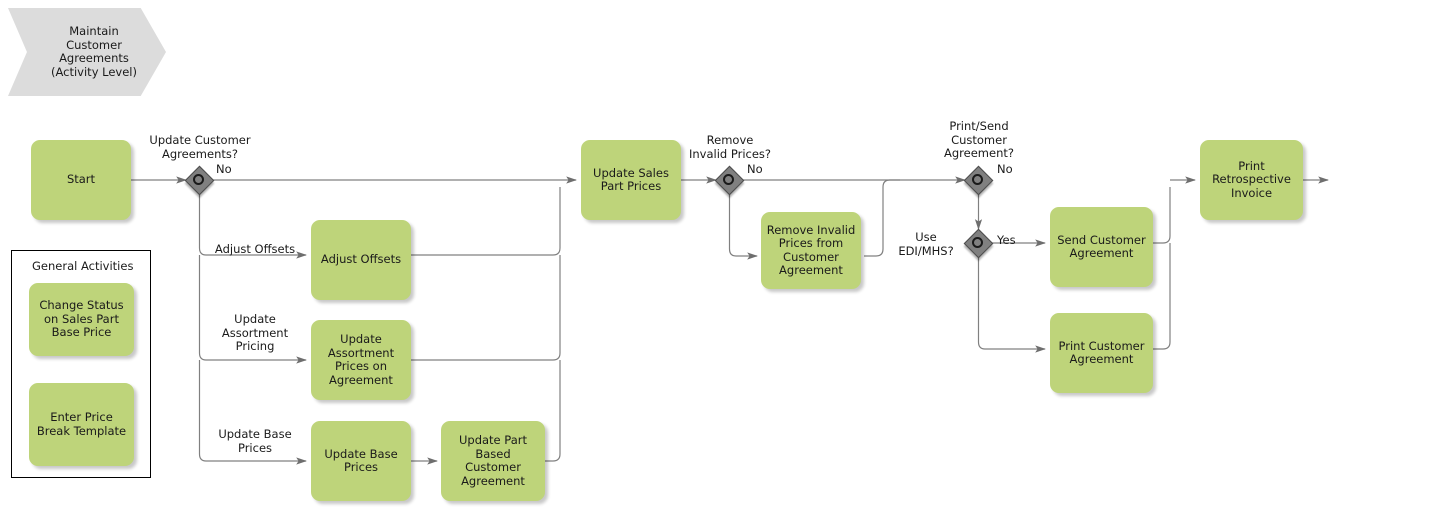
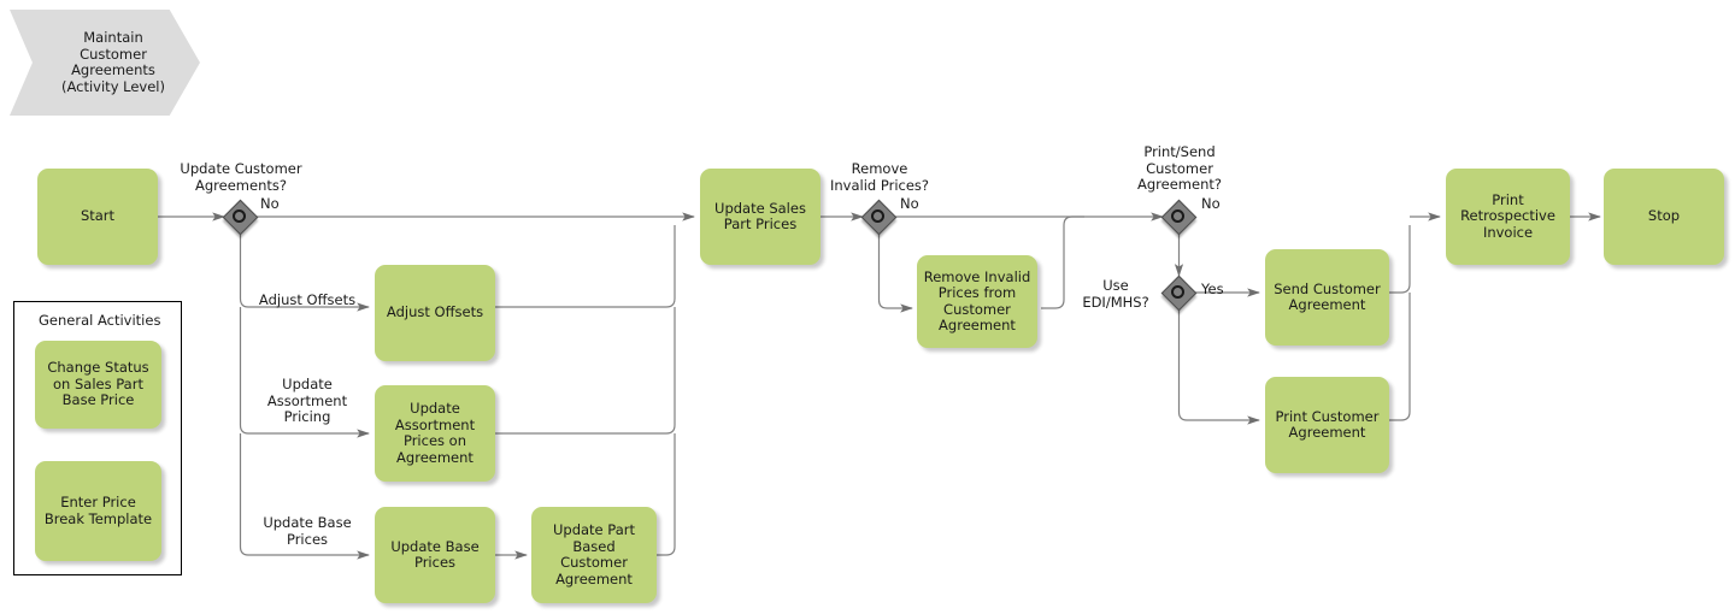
  Maintain
  Customer
  Agreements
  (Activity Level)
  General Activities
  Change Status
  on Sales Part
  Base Price
  Enter Price
  Break Template
  Start
  Adjust Offsets
  Update
  Assortment
  Prices on
  Agreement
  Update Base
  Prices
  Update Part
  Based Customer
  Agreement
  Update Sales
  Part Prices
  Remove Invalid
  Prices from
  Customer
  Agreement
  Send Customer
  Agreement
  Print Customer
  Agreement
  Print
  Retrospective
  Invoice
+ Stop
  Update Customer
  Agreements?
  Remove
  Invalid Prices?
  Print/Send
  Customer
  Agreement?
  Use
  EDI/MHS?
  No
  Adjust Offsets
  Update
  Assortment
  Pricing
  Update Base
  Prices
  No
  No
  Yes
